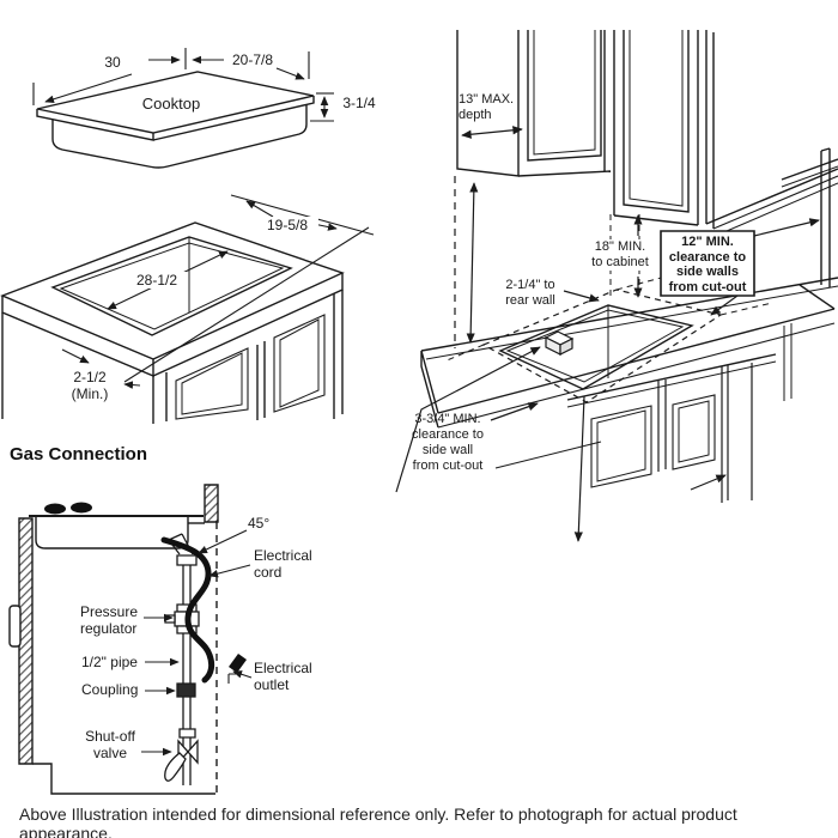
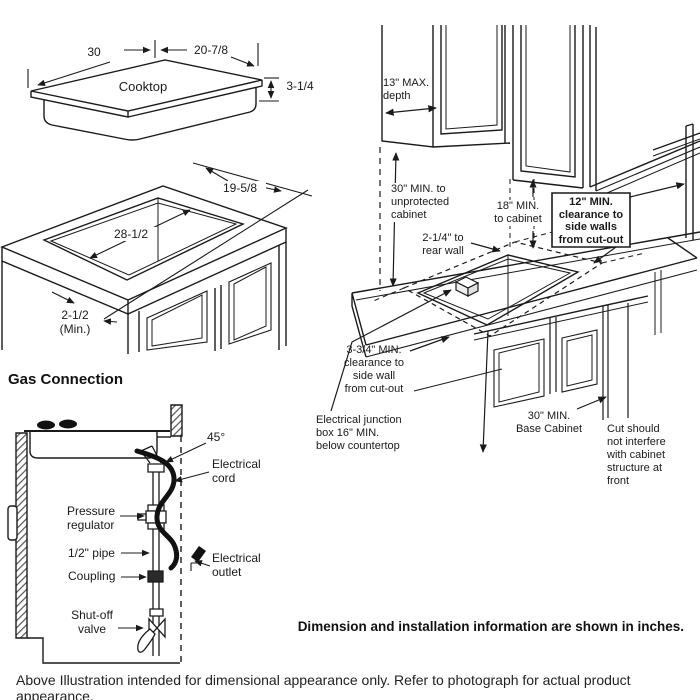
  30
  20-7/8
  Cooktop
  3-1/4
  19-5/8
  28-1/2
  2-1/2
  (Min.)
  Gas Connection
  45°
  Electrical
  cord
  Pressure
  regulator
  1/2" pipe
  Coupling
  Shut-off
  valve
  Electrical
  outlet
  13" MAX.
  depth
+ 30" MIN. to
+ unprotected
+ cabinet
  18" MIN.
  to cabinet
  12" MIN.
  clearance to
  side walls
  from cut-out
  2-1/4" to
  rear wall
  3-3/4" MIN.
  clearance to
  side wall
  from cut-out
+ Electrical junction
+ box 16" MIN.
+ below countertop
+ 30" MIN.
+ Base Cabinet
+ Cut should
+ not interfere
+ with cabinet
+ structure at
+ front
+ Dimension and installation information are shown in inches.
- Above Illustration intended for dimensional reference only. Refer to photograph for actual product appearance.
+ Above Illustration intended for dimensional appearance only. Refer to photograph for actual product appearance.
